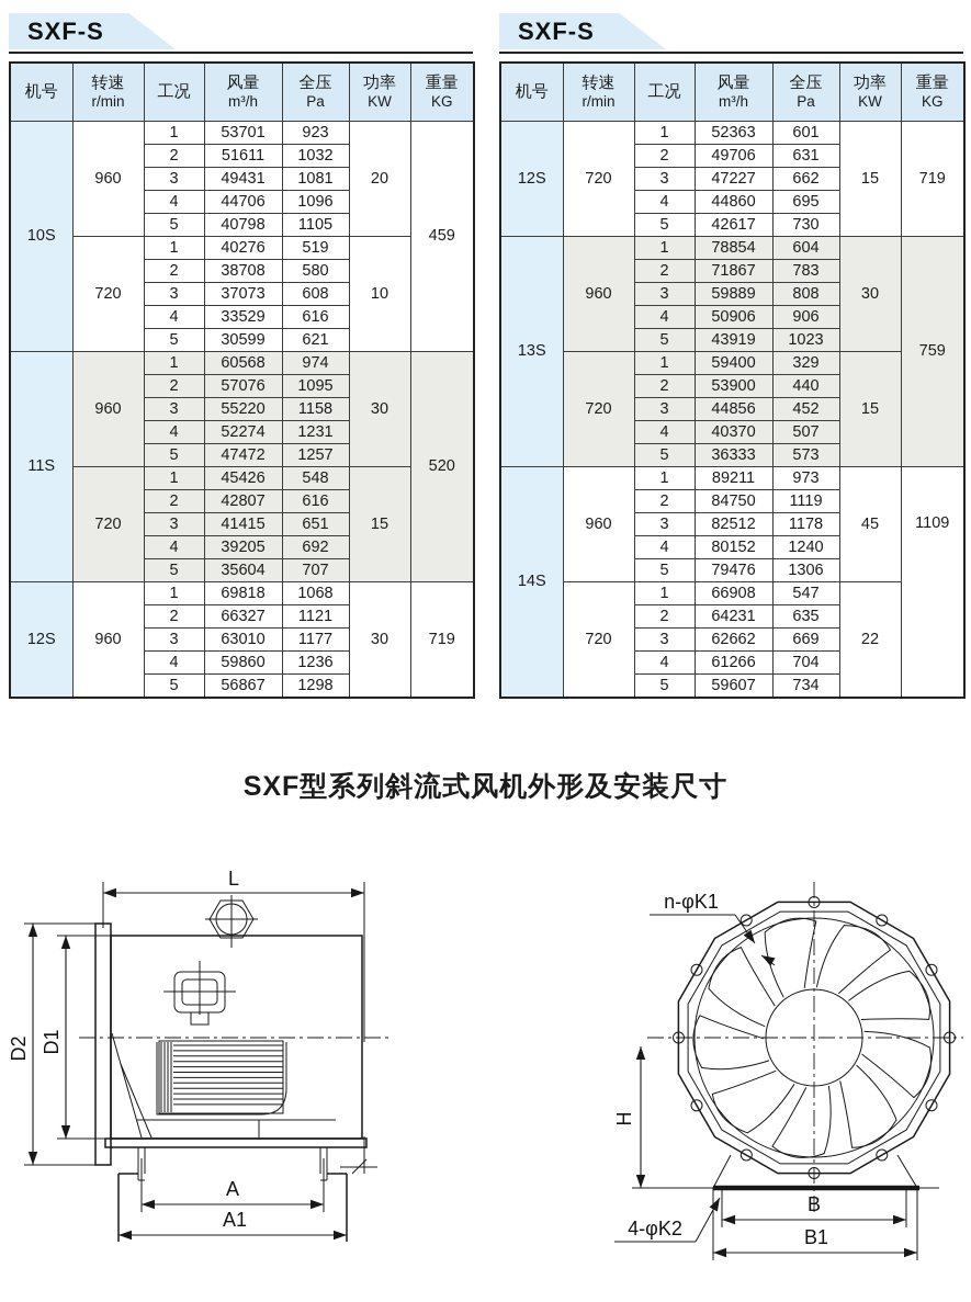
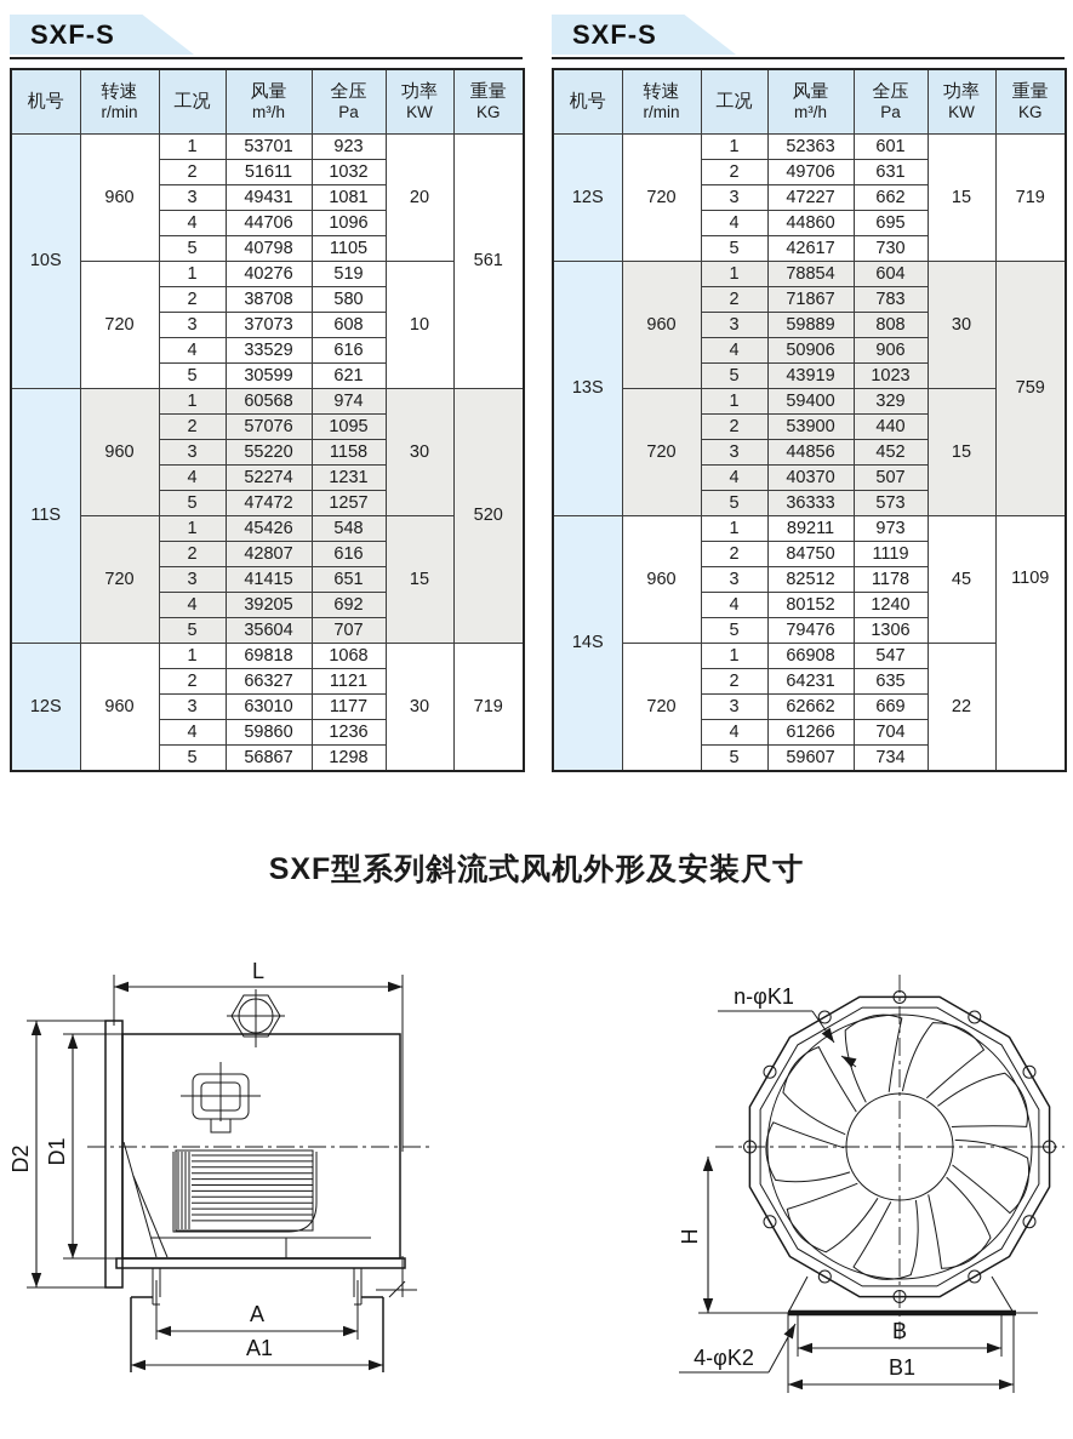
  SXF-S
  机号	转速r/min	工况	风量m³/h	全压Pa	功率KW	重量KG
- 10S	960	1	53701	923	20	459
+ 10S	960	1	53701	923	20	561
  2	51611	1032
  3	49431	1081
  4	44706	1096
  5	40798	1105
  720	1	40276	519	10
  2	38708	580
  3	37073	608
  4	33529	616
  5	30599	621
  11S	960	1	60568	974	30	520
  2	57076	1095
  3	55220	1158
  4	52274	1231
  5	47472	1257
  720	1	45426	548	15
  2	42807	616
  3	41415	651
  4	39205	692
  5	35604	707
  12S	960	1	69818	1068	30	719
  2	66327	1121
  3	63010	1177
  4	59860	1236
  5	56867	1298
  SXF-S
  机号	转速r/min	工况	风量m³/h	全压Pa	功率KW	重量KG
  12S	720	1	52363	601	15	719
  2	49706	631
  3	47227	662
  4	44860	695
  5	42617	730
  13S	960	1	78854	604	30	759
  2	71867	783
  3	59889	808
  4	50906	906
  5	43919	1023
  720	1	59400	329	15
  2	53900	440
  3	44856	452
  4	40370	507
  5	36333	573
  14S	960	1	89211	973	45	1109
  2	84750	1119
  3	82512	1178
  4	80152	1240
  5	79476	1306
  720	1	66908	547	22
  2	64231	635
  3	62662	669
  4	61266	704
  5	59607	734
  SXF型系列斜流式风机外形及安装尺寸
  L
  A
  A1
  n-φK1
  B
  B1
  4-φK2
